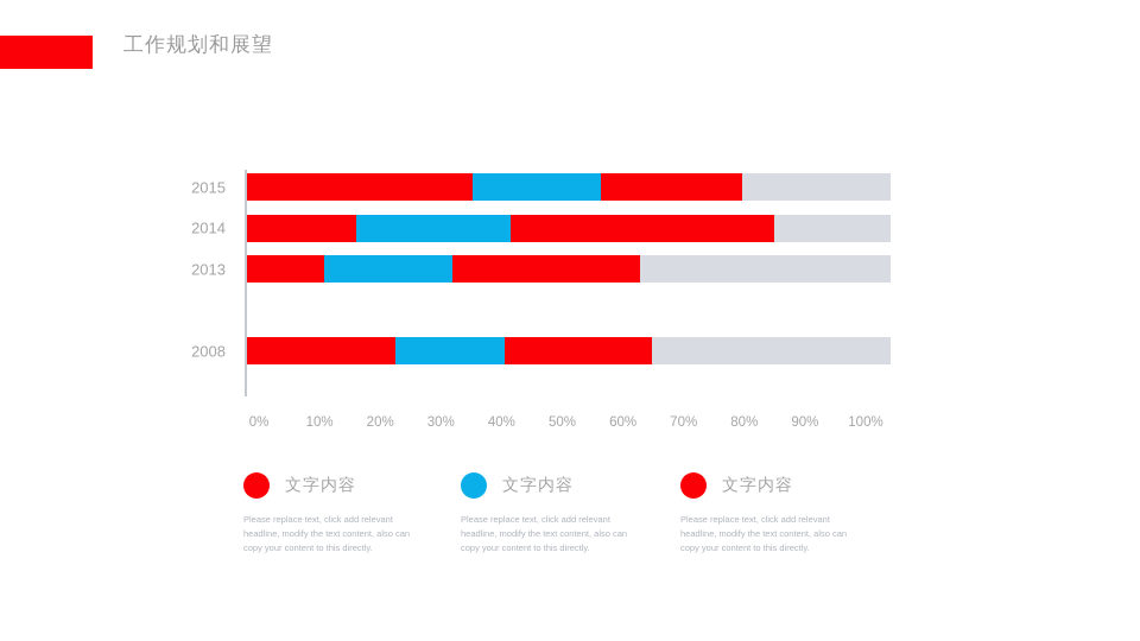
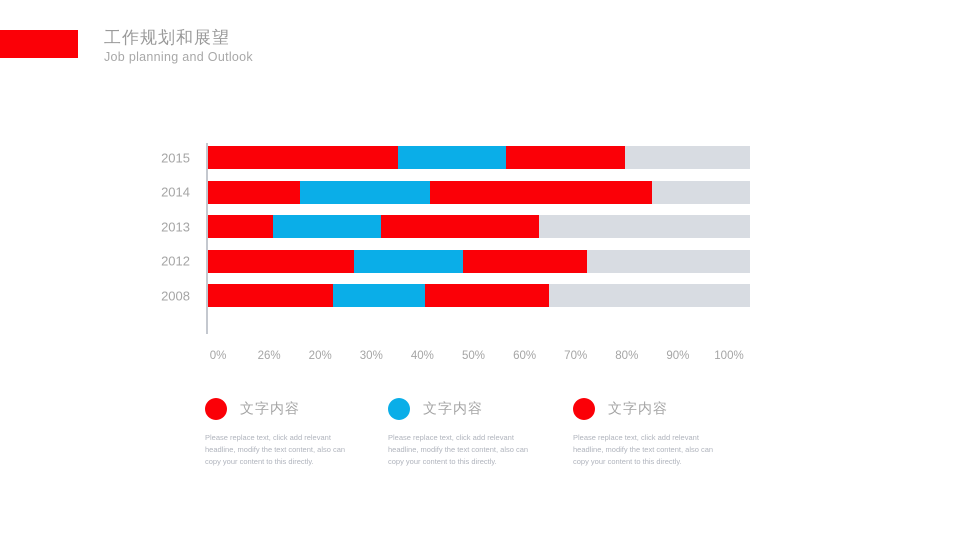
  工作规划和展望
+ Job planning and Outlook
  2015
  2014
  2013
+ 2012
  2008
  0%
- 10%
+ 26%
  20%
  30%
  40%
  50%
  60%
  70%
  80%
  90%
  100%
  文字内容
  Please replace text, click add relevant headline, modify the text content, also can copy your content to this directly.
  文字内容
  Please replace text, click add relevant headline, modify the text content, also can copy your content to this directly.
  文字内容
  Please replace text, click add relevant headline, modify the text content, also can copy your content to this directly.
